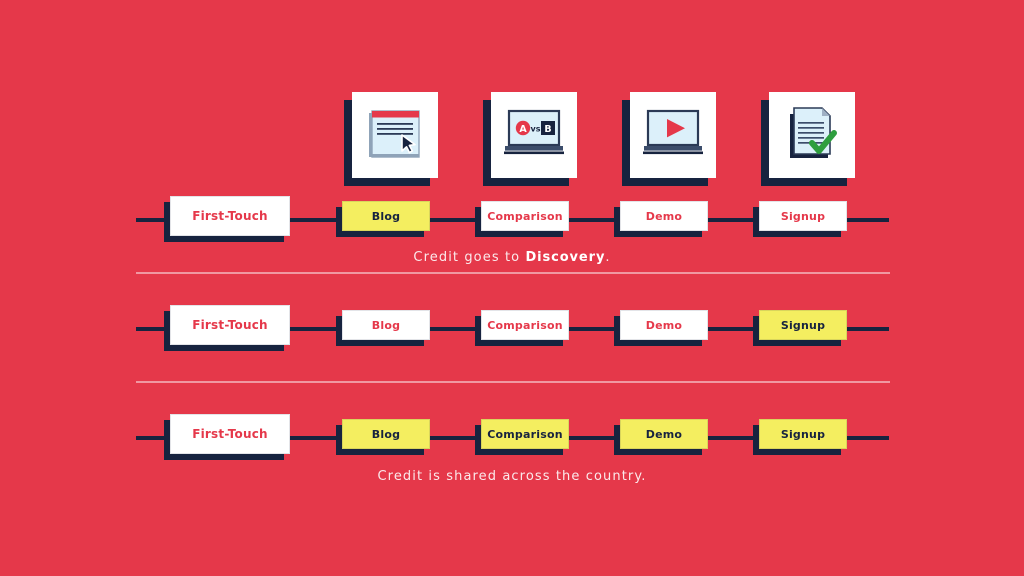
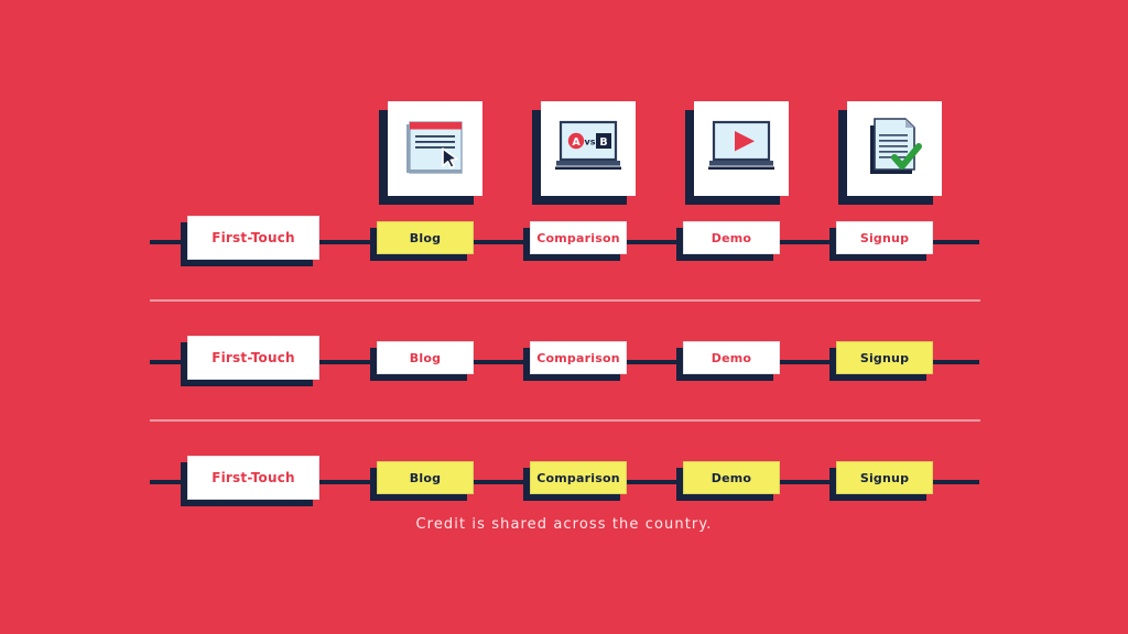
  A
  vs
  B
  First-Touch
  Blog
  Comparison
  Demo
  Signup
- Credit goes to Discovery.
  First-Touch
  Blog
  Comparison
  Demo
  Signup
  First-Touch
  Blog
  Comparison
  Demo
  Signup
  Credit is shared across the country.
